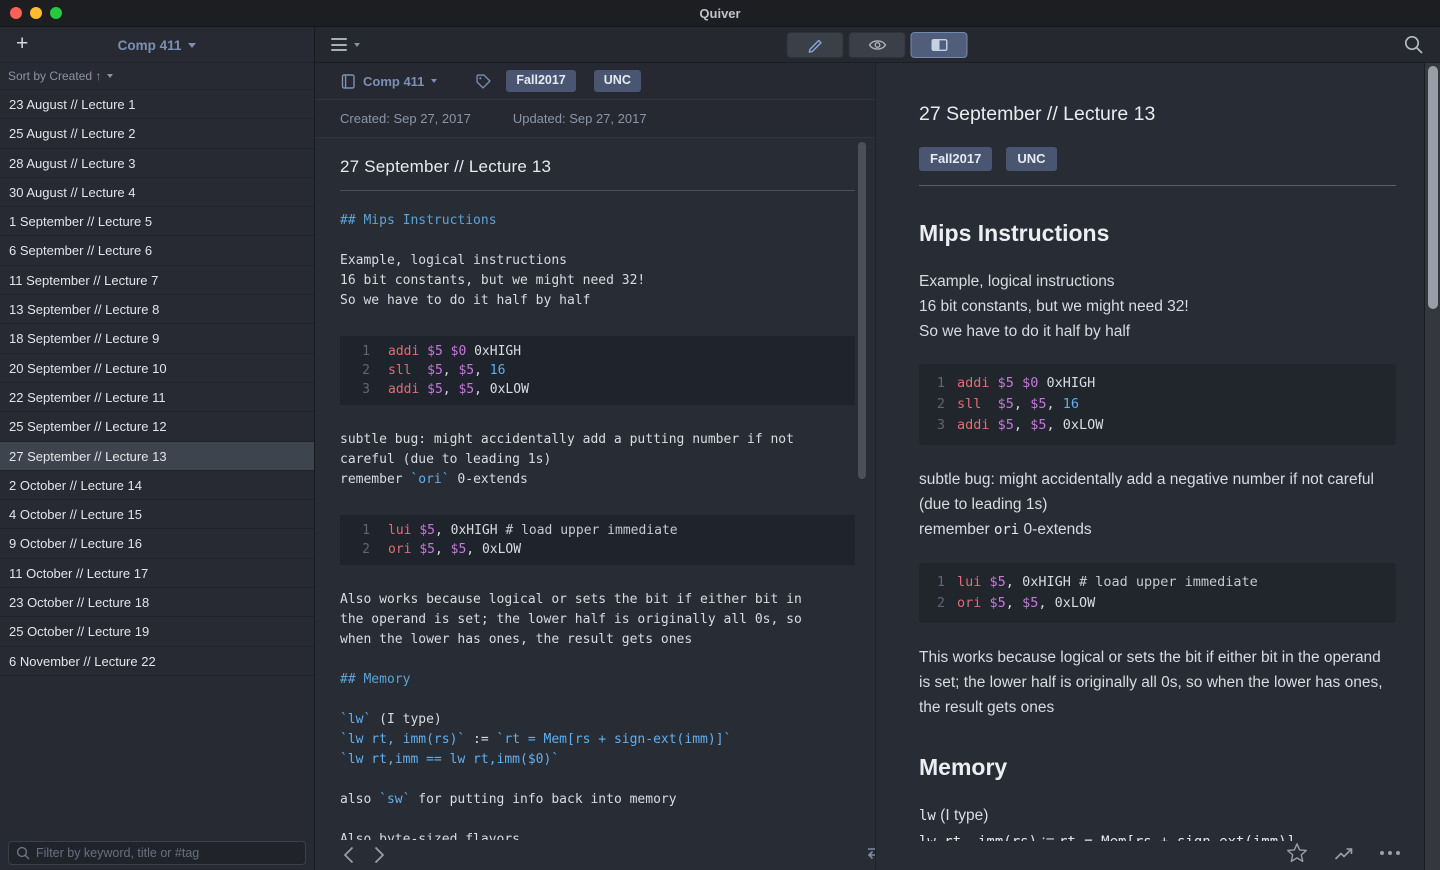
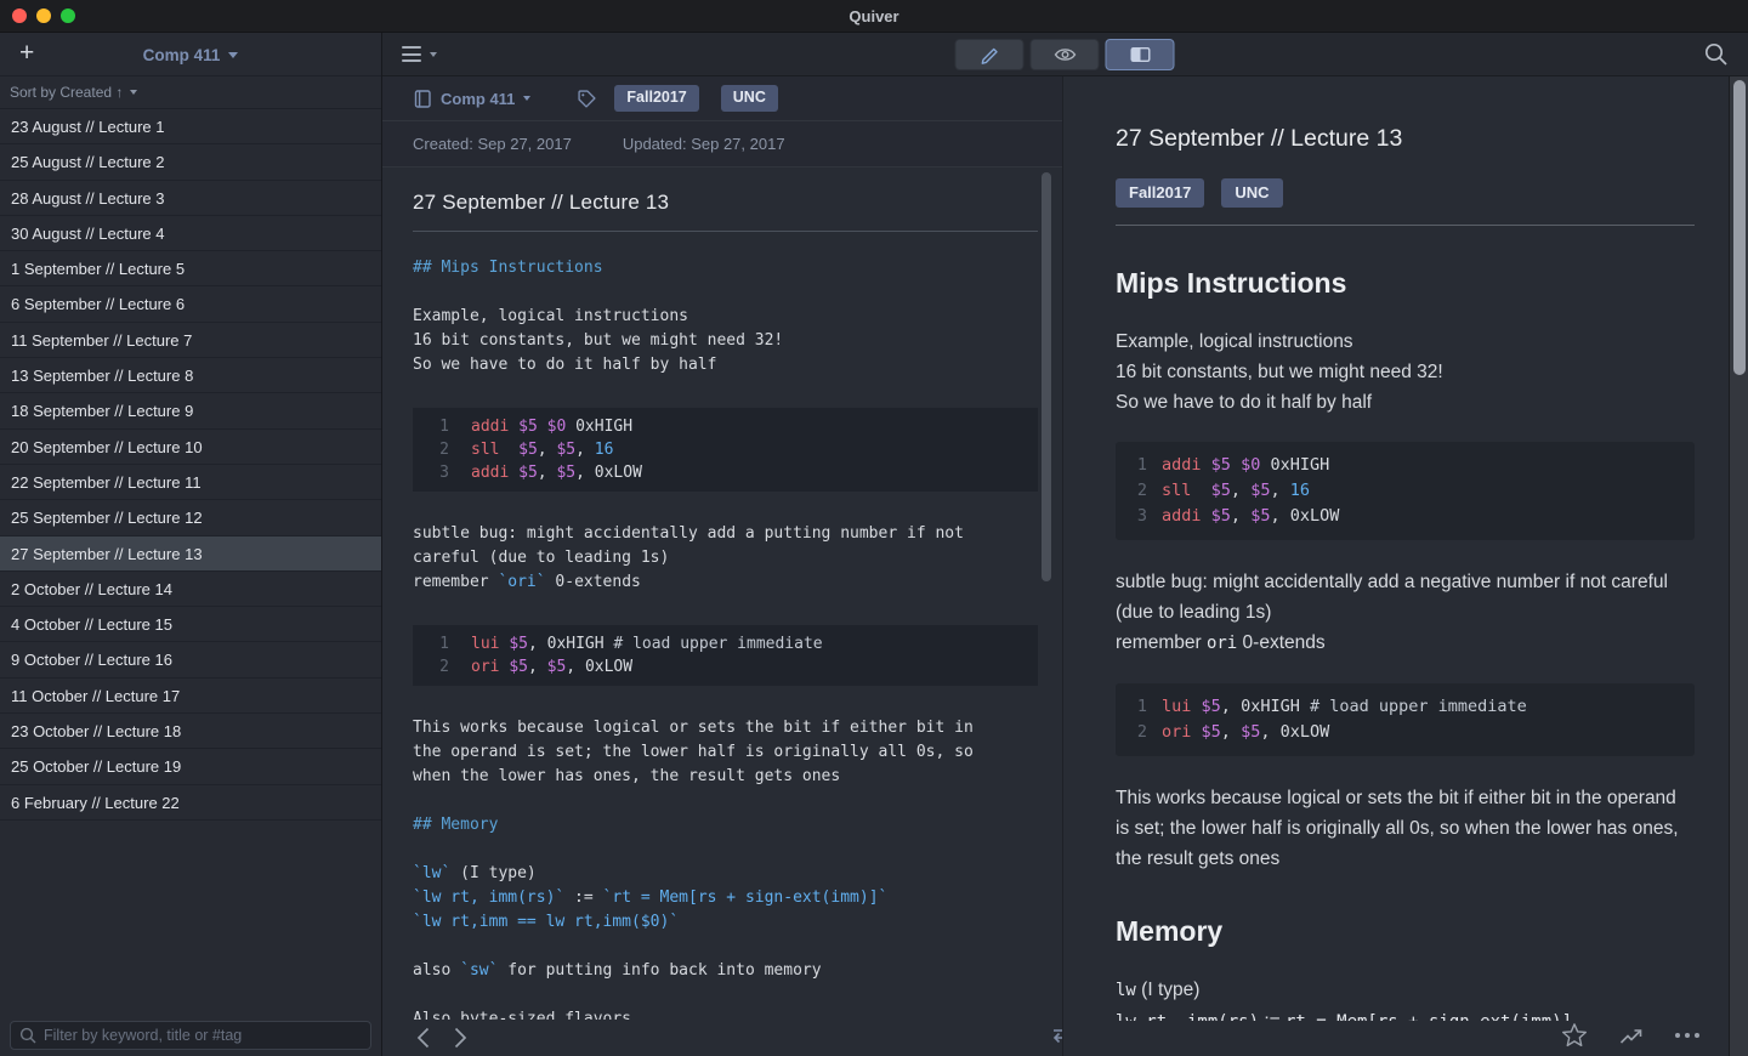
  Quiver
  +
  Comp 411
  Sort by Created ↑
  23 August // Lecture 1
  25 August // Lecture 2
  28 August // Lecture 3
  30 August // Lecture 4
  1 September // Lecture 5
  6 September // Lecture 6
  11 September // Lecture 7
  13 September // Lecture 8
  18 September // Lecture 9
  20 September // Lecture 10
  22 September // Lecture 11
  25 September // Lecture 12
  27 September // Lecture 13
  2 October // Lecture 14
  4 October // Lecture 15
  9 October // Lecture 16
  11 October // Lecture 17
  23 October // Lecture 18
  25 October // Lecture 19
- 6 November // Lecture 22
+ 6 February // Lecture 22
  Filter by keyword, title or #tag
  Comp 411
  Fall2017
  UNC
  Created: Sep 27, 2017
  Updated: Sep 27, 2017
  27 September // Lecture 13
  ## Mips Instructions
  Example, logical instructions
  16 bit constants, but we might need 32!
  So we have to do it half by half
  1 addi $5 $0 0xHIGH
  2 sll $5, $5, 16
  3 addi $5, $5, 0xLOW
  subtle bug: might accidentally add a putting number if not
  careful (due to leading 1s)
  remember `ori` 0-extends
  1 lui $5, 0xHIGH # load upper immediate
  2 ori $5, $5, 0xLOW
- Also works because logical or sets the bit if either bit in
+ This works because logical or sets the bit if either bit in
  the operand is set; the lower half is originally all 0s, so
  when the lower has ones, the result gets ones
  ## Memory
  `lw` (I type)
  `lw rt, imm(rs)` := `rt = Mem[rs + sign-ext(imm)]`
  `lw rt,imm == lw rt,imm($0)`
  also `sw` for putting info back into memory
  Also byte-sized flavors
  27 September // Lecture 13
  Fall2017
  UNC
  Mips Instructions
  Example, logical instructions
  16 bit constants, but we might need 32!
  So we have to do it half by half
  1 addi $5 $0 0xHIGH
  2 sll $5, $5, 16
  3 addi $5, $5, 0xLOW
  subtle bug: might accidentally add a negative number if not careful (due to leading 1s)
  remember ori 0-extends
  1 lui $5, 0xHIGH # load upper immediate
  2 ori $5, $5, 0xLOW
  This works because logical or sets the bit if either bit in the operand is set; the lower half is originally all 0s, so when the lower has ones, the result gets ones
  Memory
  lw (I type)
